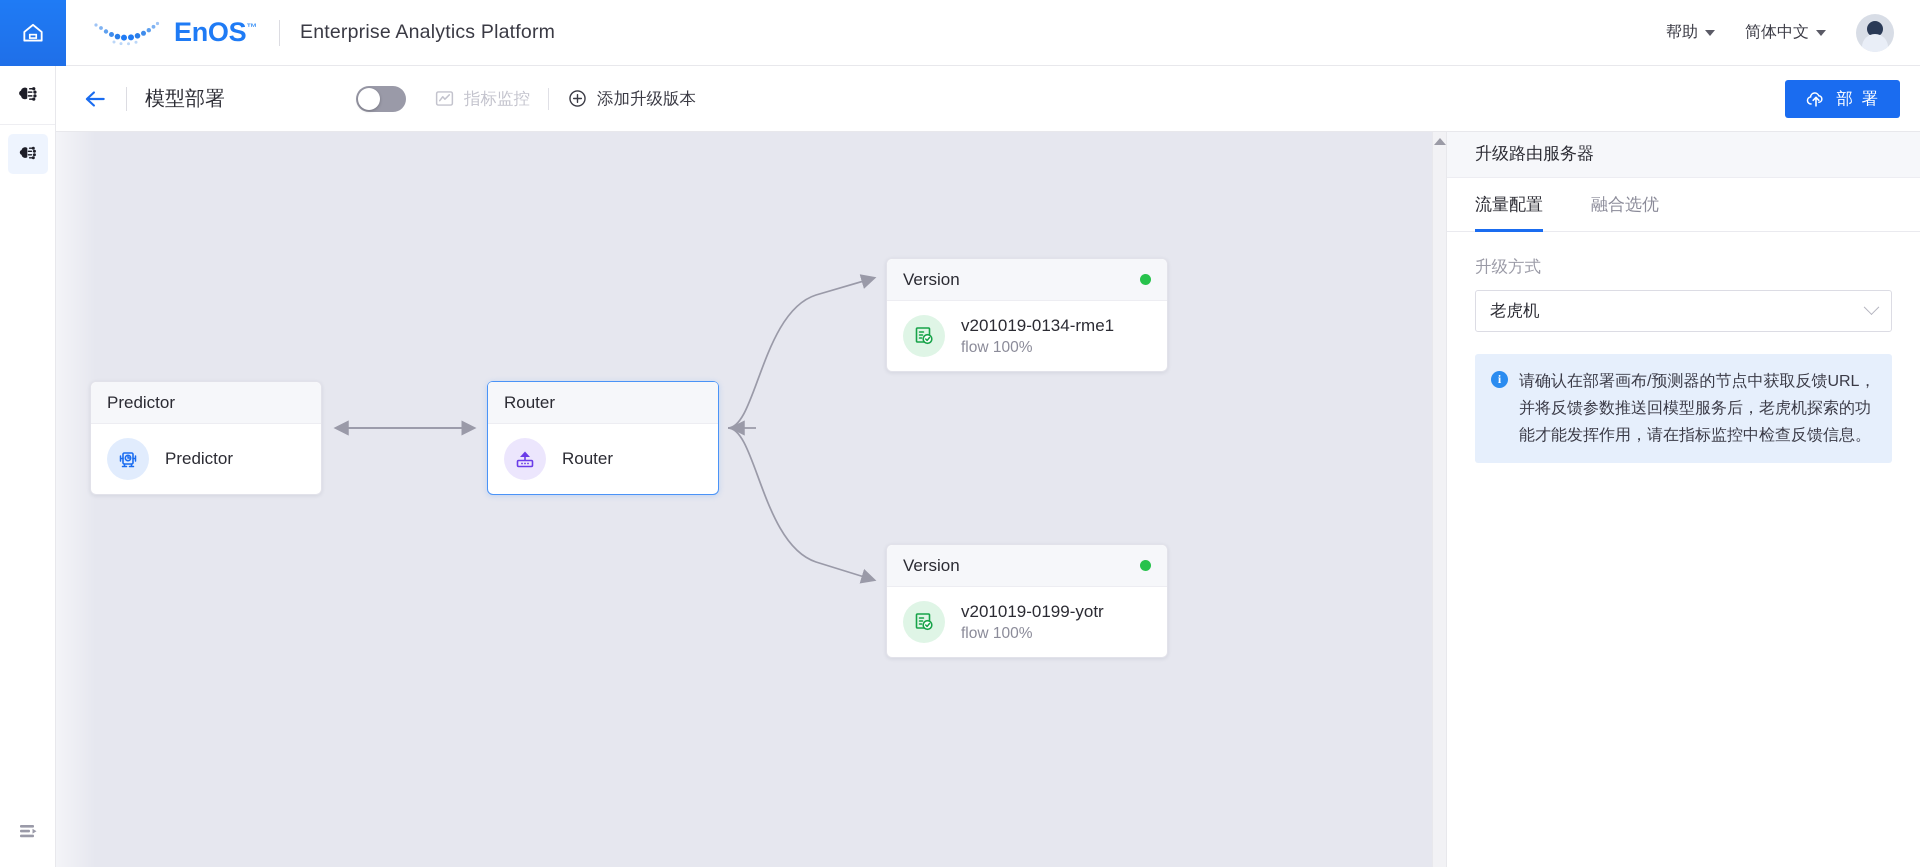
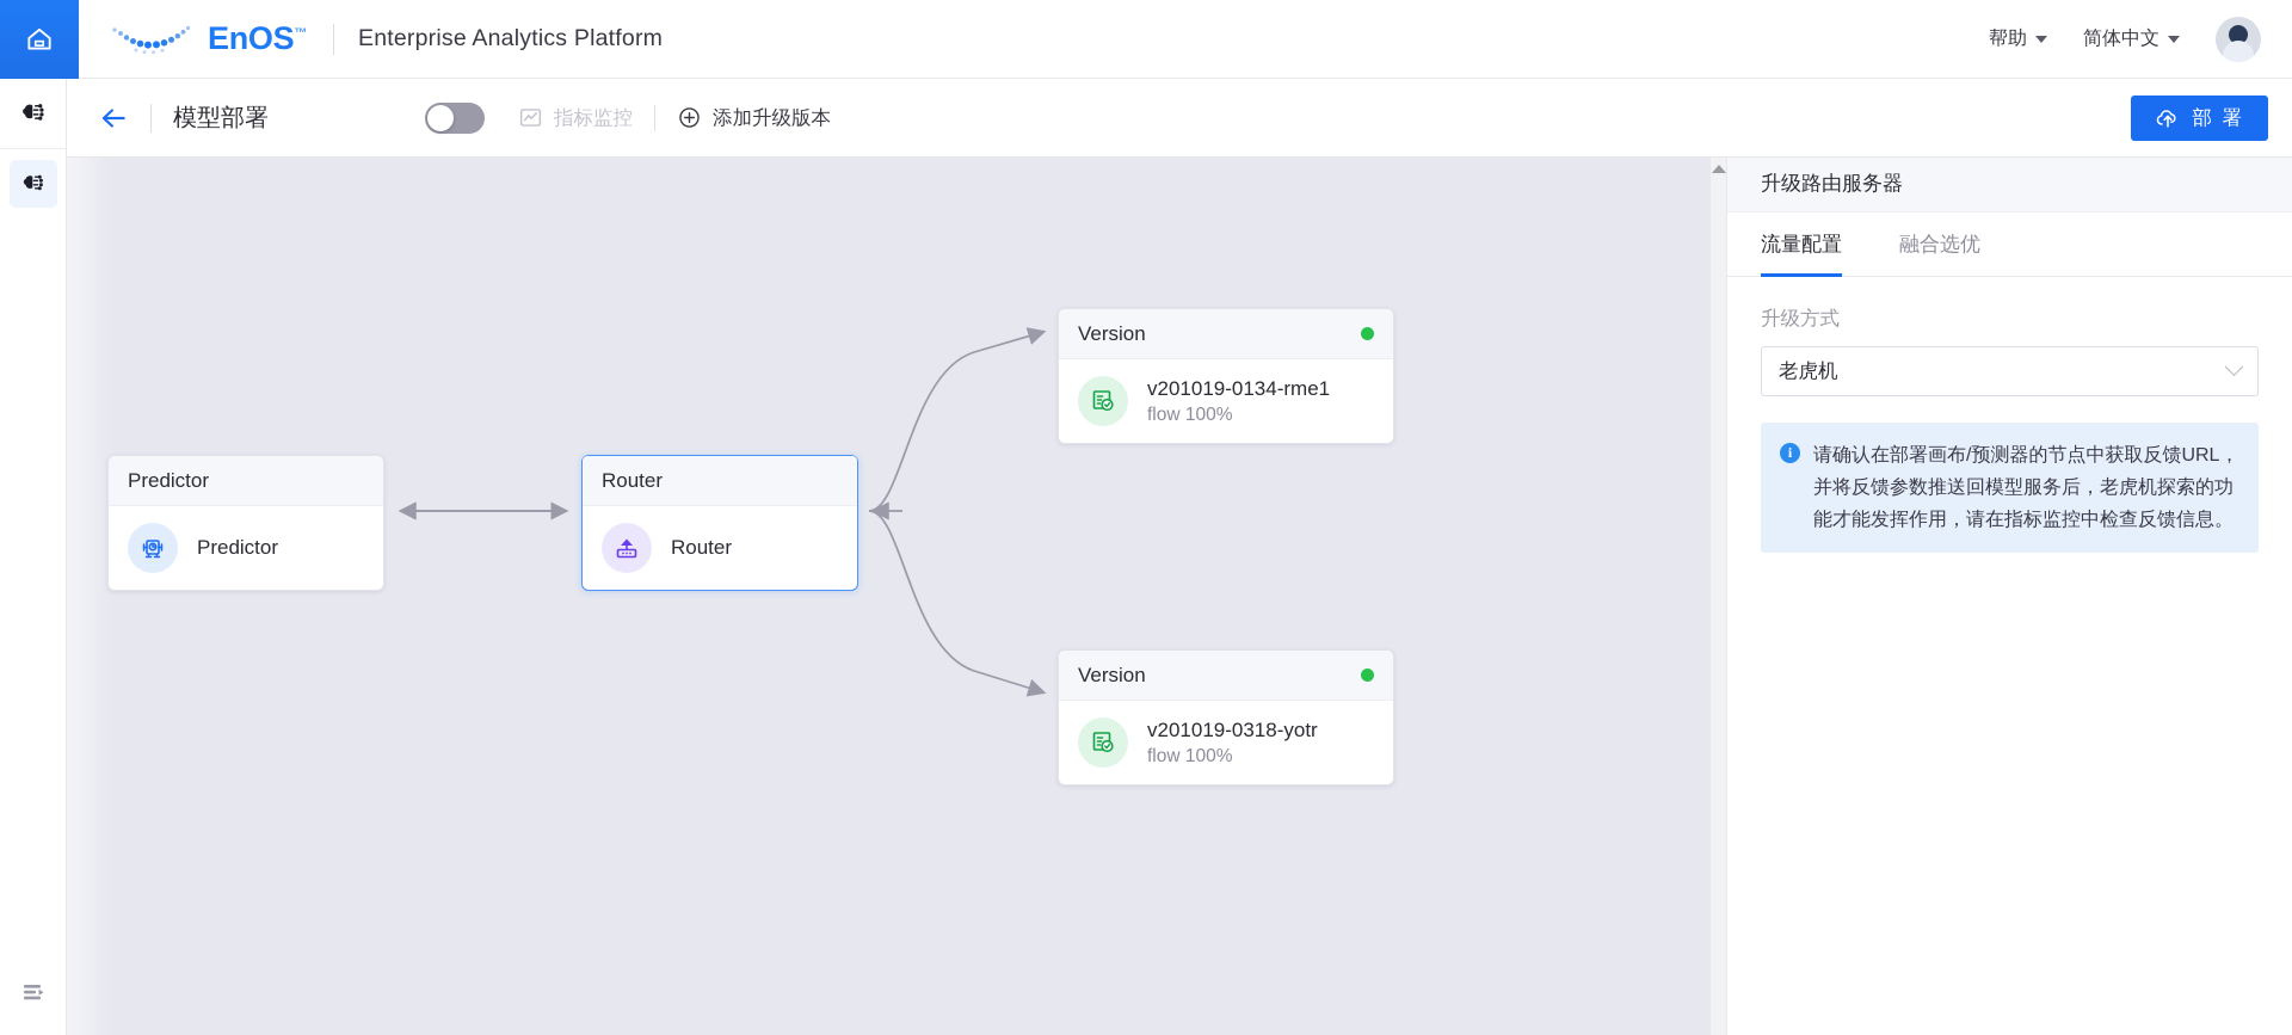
  EnOS™
  Enterprise Analytics Platform
  帮助
  简体中文
  模型部署
  指标监控
  添加升级版本
  部 署
  Predictor
  Predictor
  Router
  Router
  Version
  v201019-0134-rme1
  flow 100%
  Version
- v201019-0199-yotr
+ v201019-0318-yotr
  flow 100%
  升级路由服务器
  流量配置
  融合选优
  升级方式
  老虎机
  i
  请确认在部署画布/预测器的节点中获取反馈URL，并将反馈参数推送回模型服务后，老虎机探索的功能才能发挥作用，请在指标监控中检查反馈信息。
